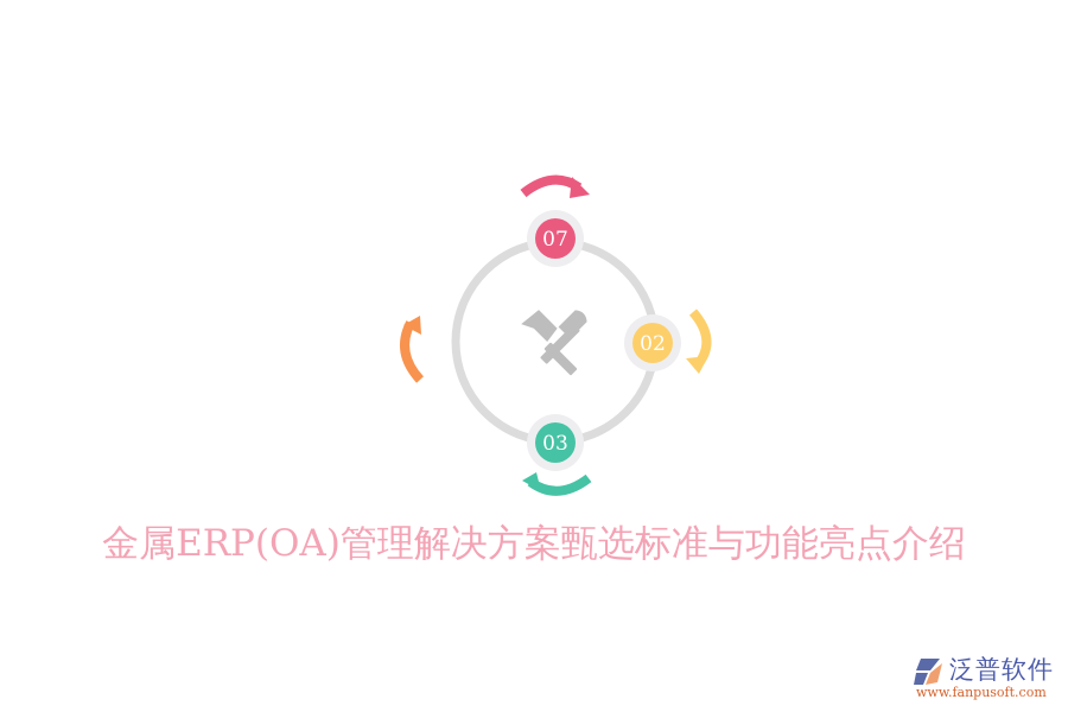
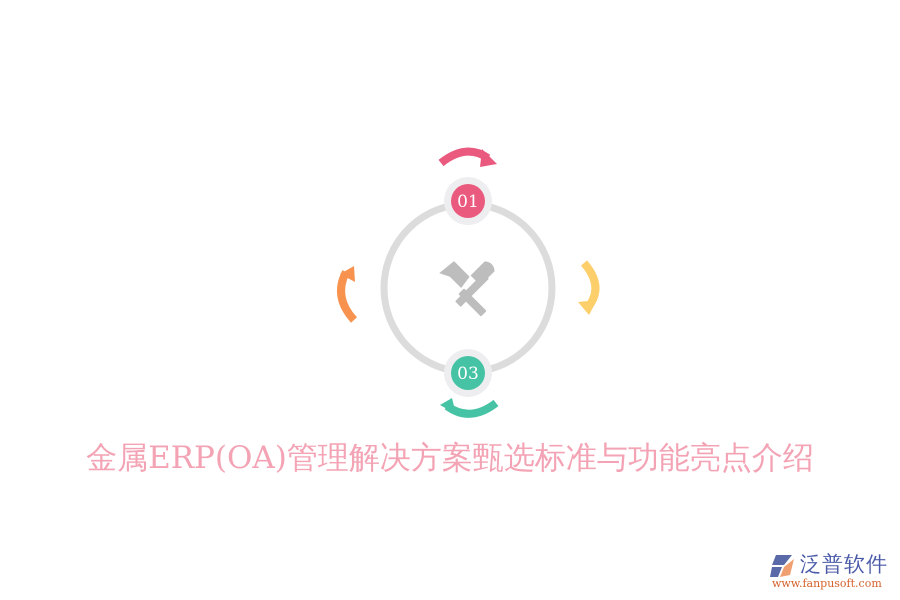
- 07
+ 01
- 02
  03
  金属ERP(OA)管理解决方案甄选标准与功能亮点介绍
  泛普软件
  www.fanpusoft.com
